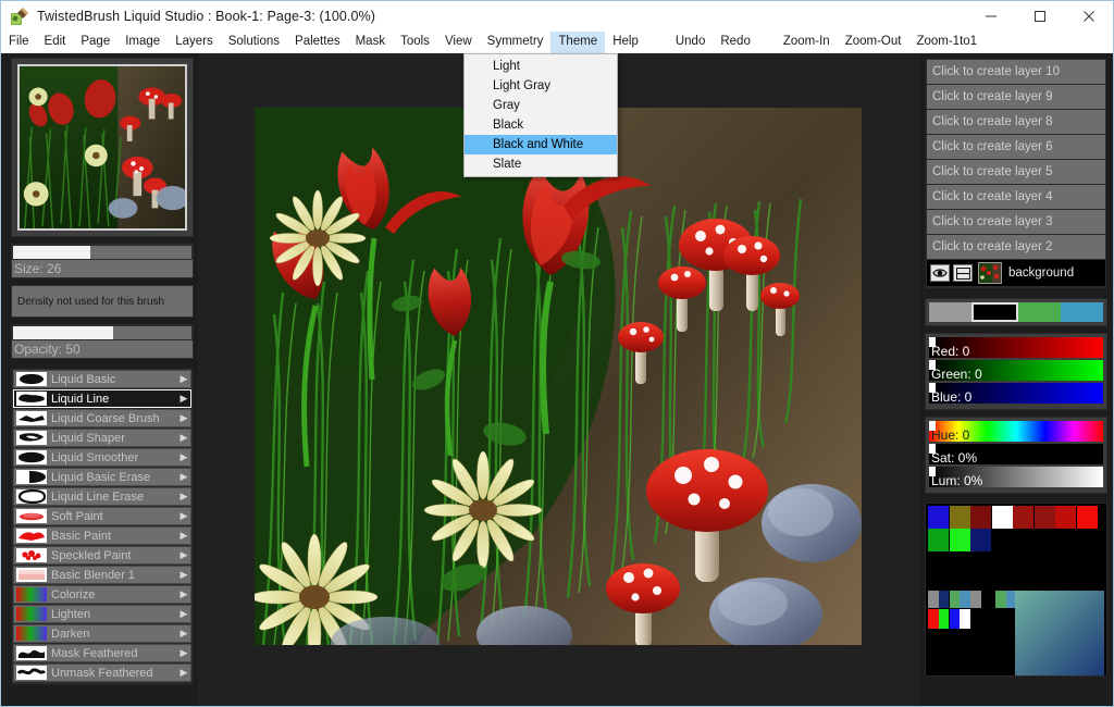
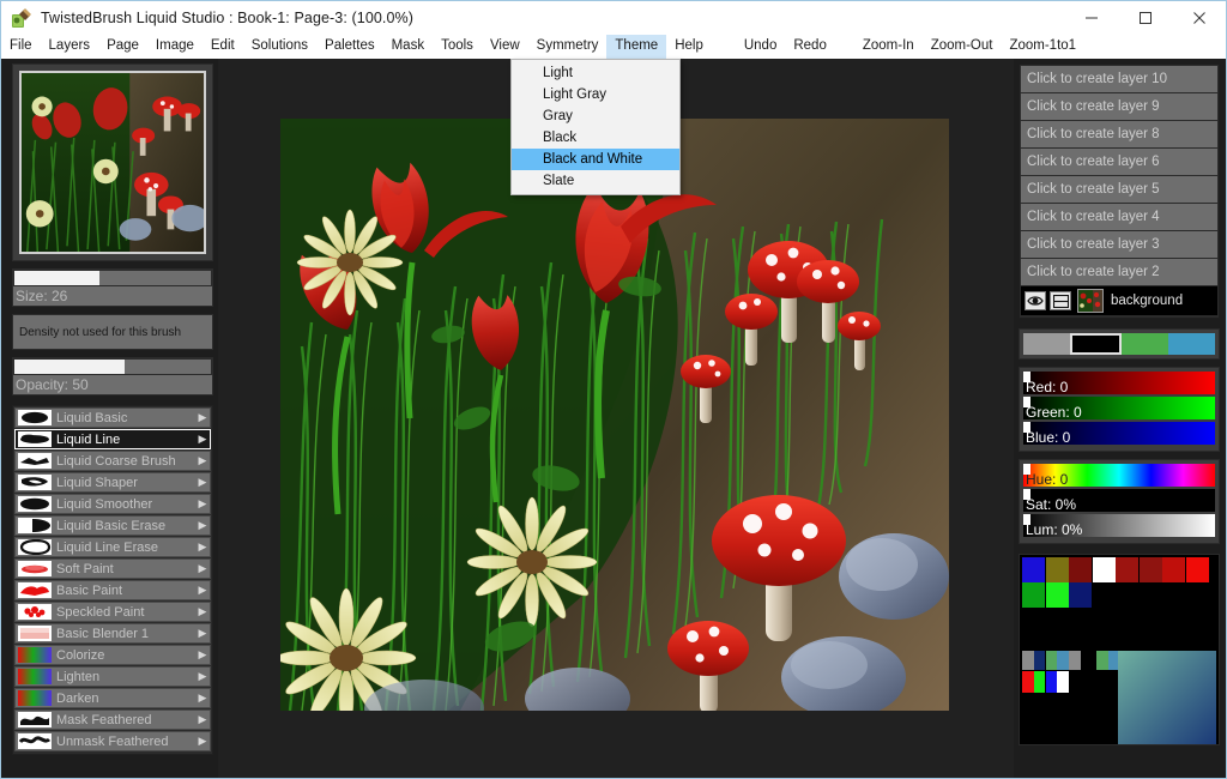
  TwistedBrush Liquid Studio : Book-1: Page-3: (100.0%)
  File
- Edit
+ Layers
  Page
  Image
- Layers
+ Edit
  Solutions
  Palettes
  Mask
  Tools
  View
  Symmetry
  Theme
  Help
  Undo
  Redo
  Zoom-In
  Zoom-Out
  Zoom-1to1
  Light
  Light Gray
  Gray
  Black
  Black and White
  Slate
  Size: 26
  Density not used for this brush
  Opacity: 50
  Liquid Basic
  ▶
  Liquid Line
  ▶
  Liquid Coarse Brush
  ▶
  Liquid Shaper
  ▶
  Liquid Smoother
  ▶
  Liquid Basic Erase
  ▶
  Liquid Line Erase
  ▶
  Soft Paint
  ▶
  Basic Paint
  ▶
  Speckled Paint
  ▶
  Basic Blender 1
  ▶
  Colorize
  ▶
  Lighten
  ▶
  Darken
  ▶
  Mask Feathered
  ▶
  Unmask Feathered
  ▶
  Click to create layer 10
  Click to create layer 9
  Click to create layer 8
  Click to create layer 6
  Click to create layer 5
  Click to create layer 4
  Click to create layer 3
  Click to create layer 2
  background
  Red: 0
  Green: 0
  Blue: 0
  Hue: 0
  Sat: 0%
  Lum: 0%
